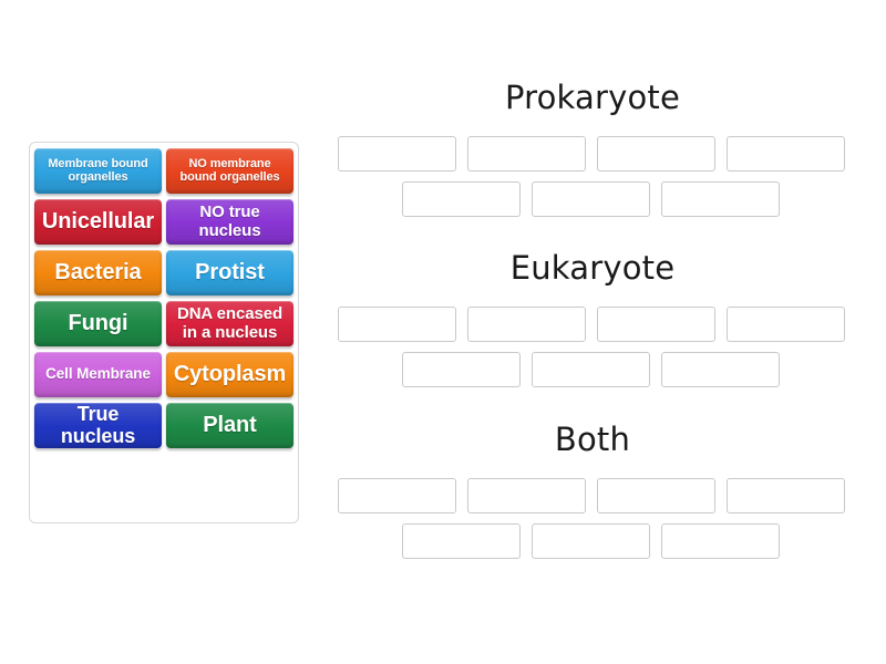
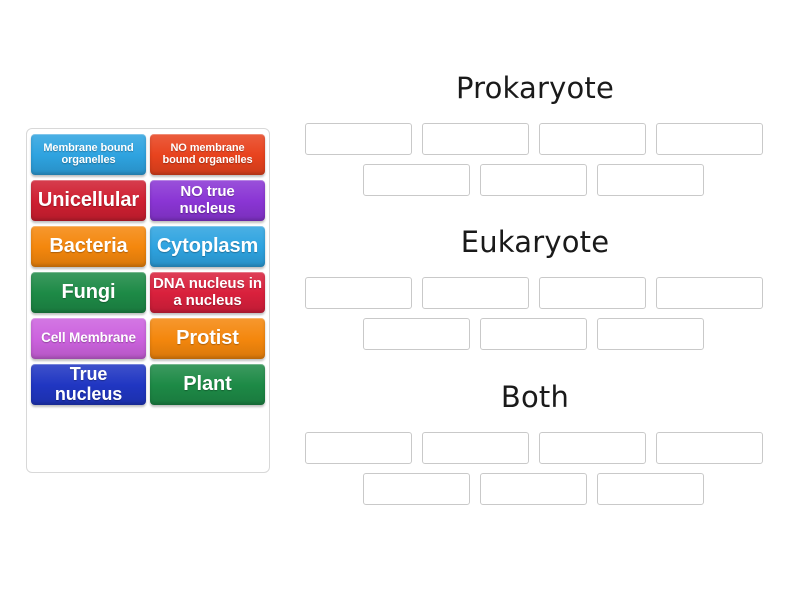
  Membrane bound organelles
  NO membrane bound organelles
  Unicellular
  NO true nucleus
  Bacteria
- Protist
+ Cytoplasm
  Fungi
- DNA encased in a nucleus
+ DNA nucleus in a nucleus
  Cell Membrane
- Cytoplasm
+ Protist
  True nucleus
  Plant
  Prokaryote
  Eukaryote
  Both
